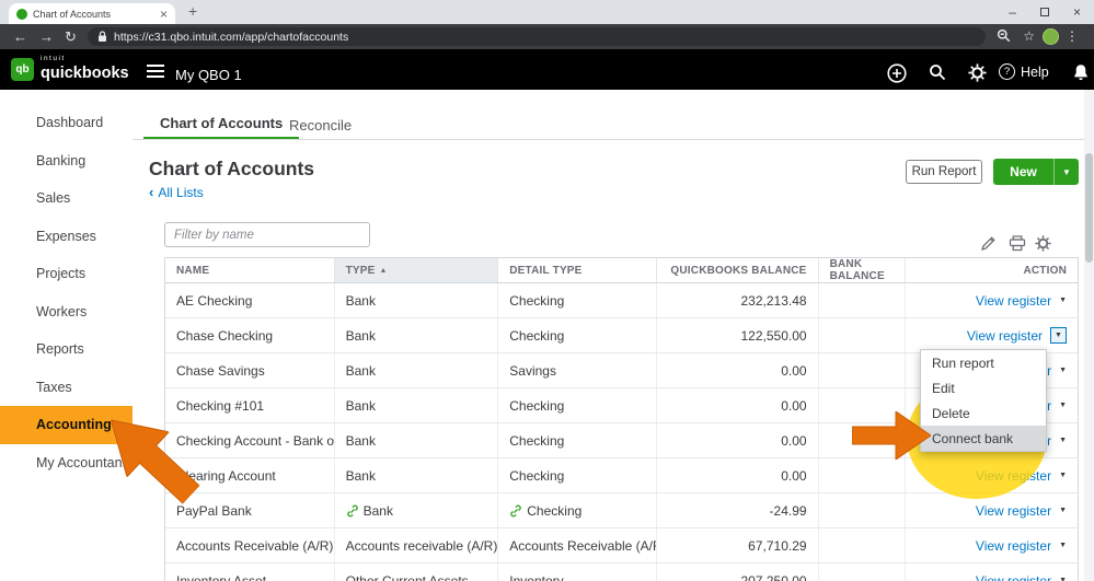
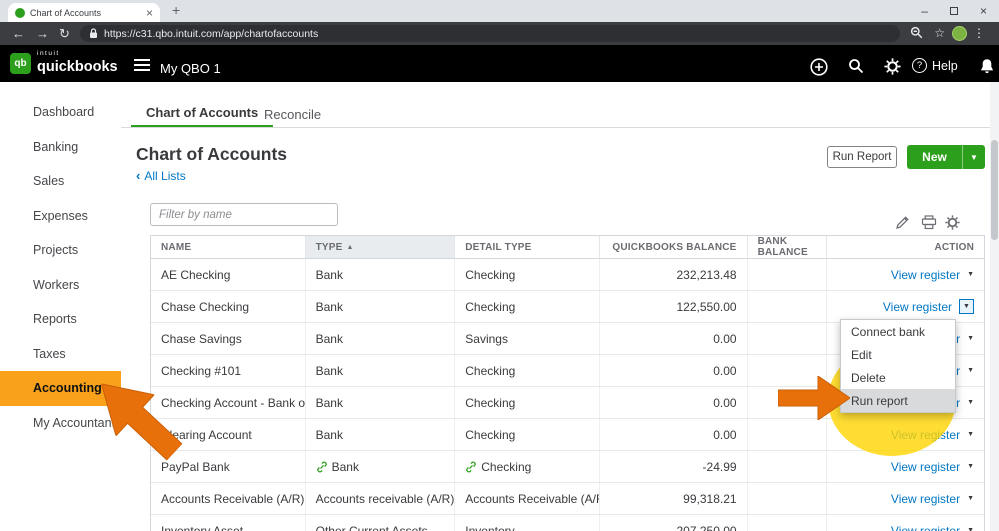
  Chart of Accounts
  ×
  +
  –
  ×
  ←
  →
  ↻
  https://c31.qbo.intuit.com/app/chartofaccounts
  ☆
  ⋮
  qb
  quickbooks
  My QBO 1
  ?
  Help
  Dashboard
  Banking
  Sales
  Expenses
  Projects
  Workers
  Reports
  Taxes
  Accounting
  My Accountan
  Chart of Accounts
  Reconcile
  Chart of Accounts
  ‹
  All Lists
  Run Report
  New
  ▼
  Filter by name
  NAME
  TYPE
  DETAIL TYPE
  QUICKBOOKS BALANCE
  BANK BALANCE
  ACTION
  AE Checking
  Bank
  Checking
  232,213.48
  View register
  Chase Checking
  Bank
  Checking
  122,550.00
  View register
  Chase Savings
  Bank
  Savings
  0.00
  Checking #101
  Bank
  Checking
  0.00
  Checking Account - Bank o
  Bank
  Checking
  0.00
  earing Account
  Bank
  Checking
  0.00
  View register
  PayPal Bank
  Bank
  Checking
  -24.99
  View register
  Accounts Receivable (A/R)
  Accounts receivable (A/R)
  Accounts Receivable (A/
- 67,710.29
+ 99,318.21
  View register
- Run report
+ Connect bank
  Edit
  Delete
- Connect bank
+ Run report
